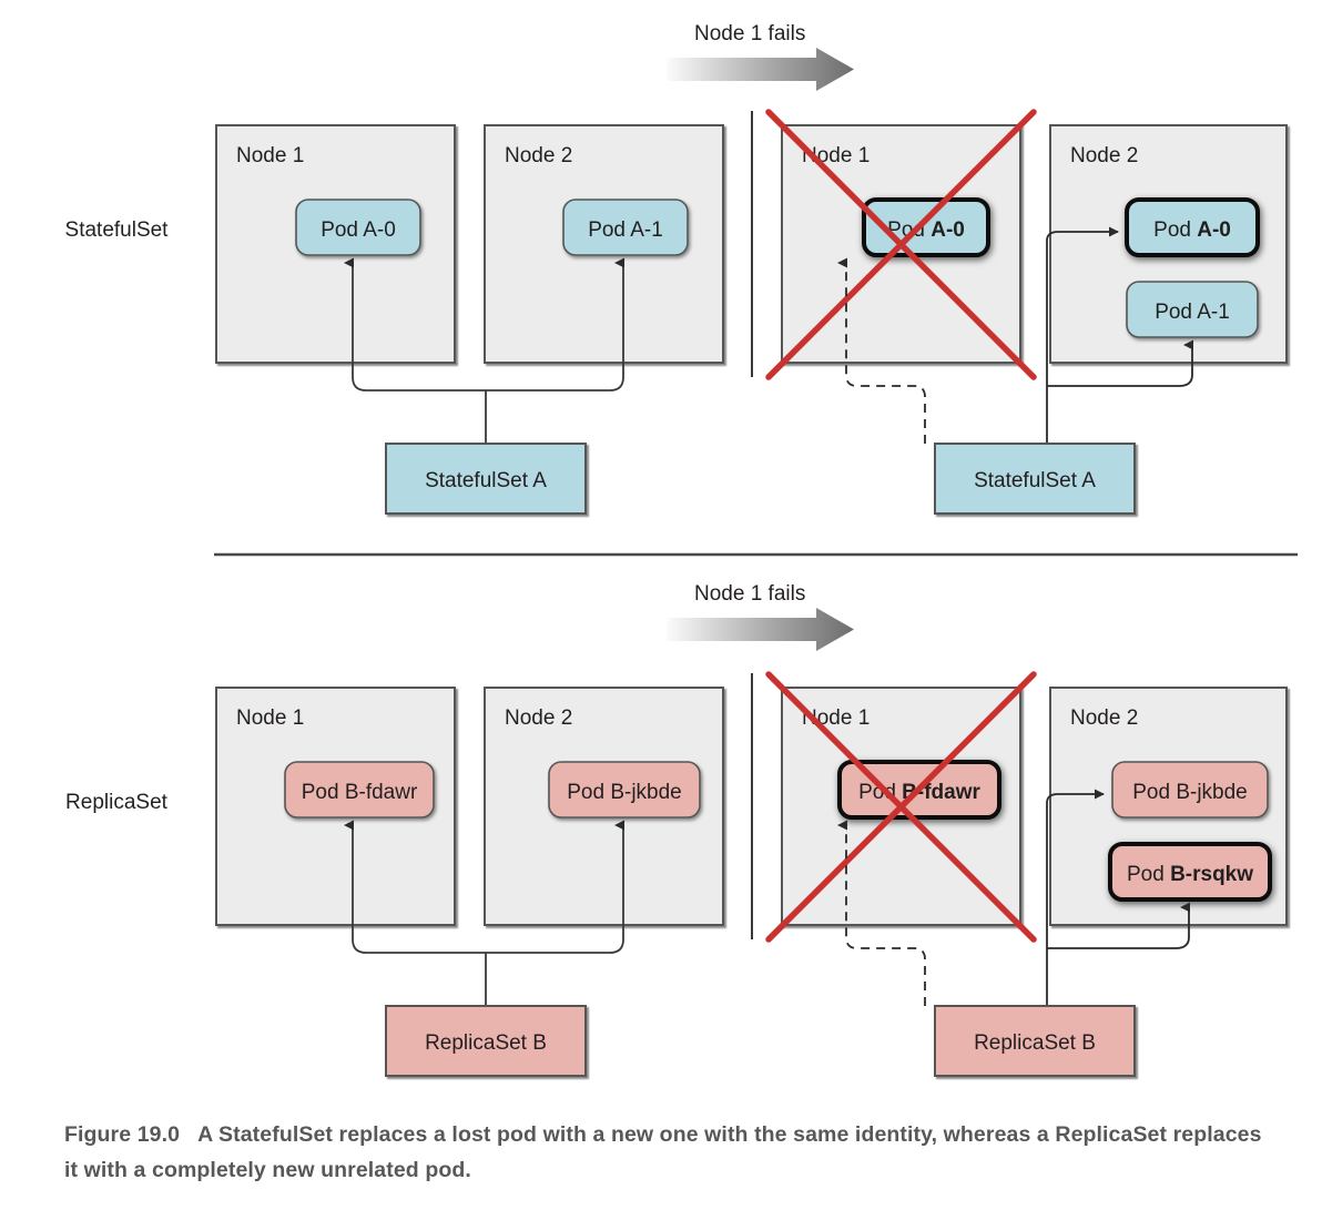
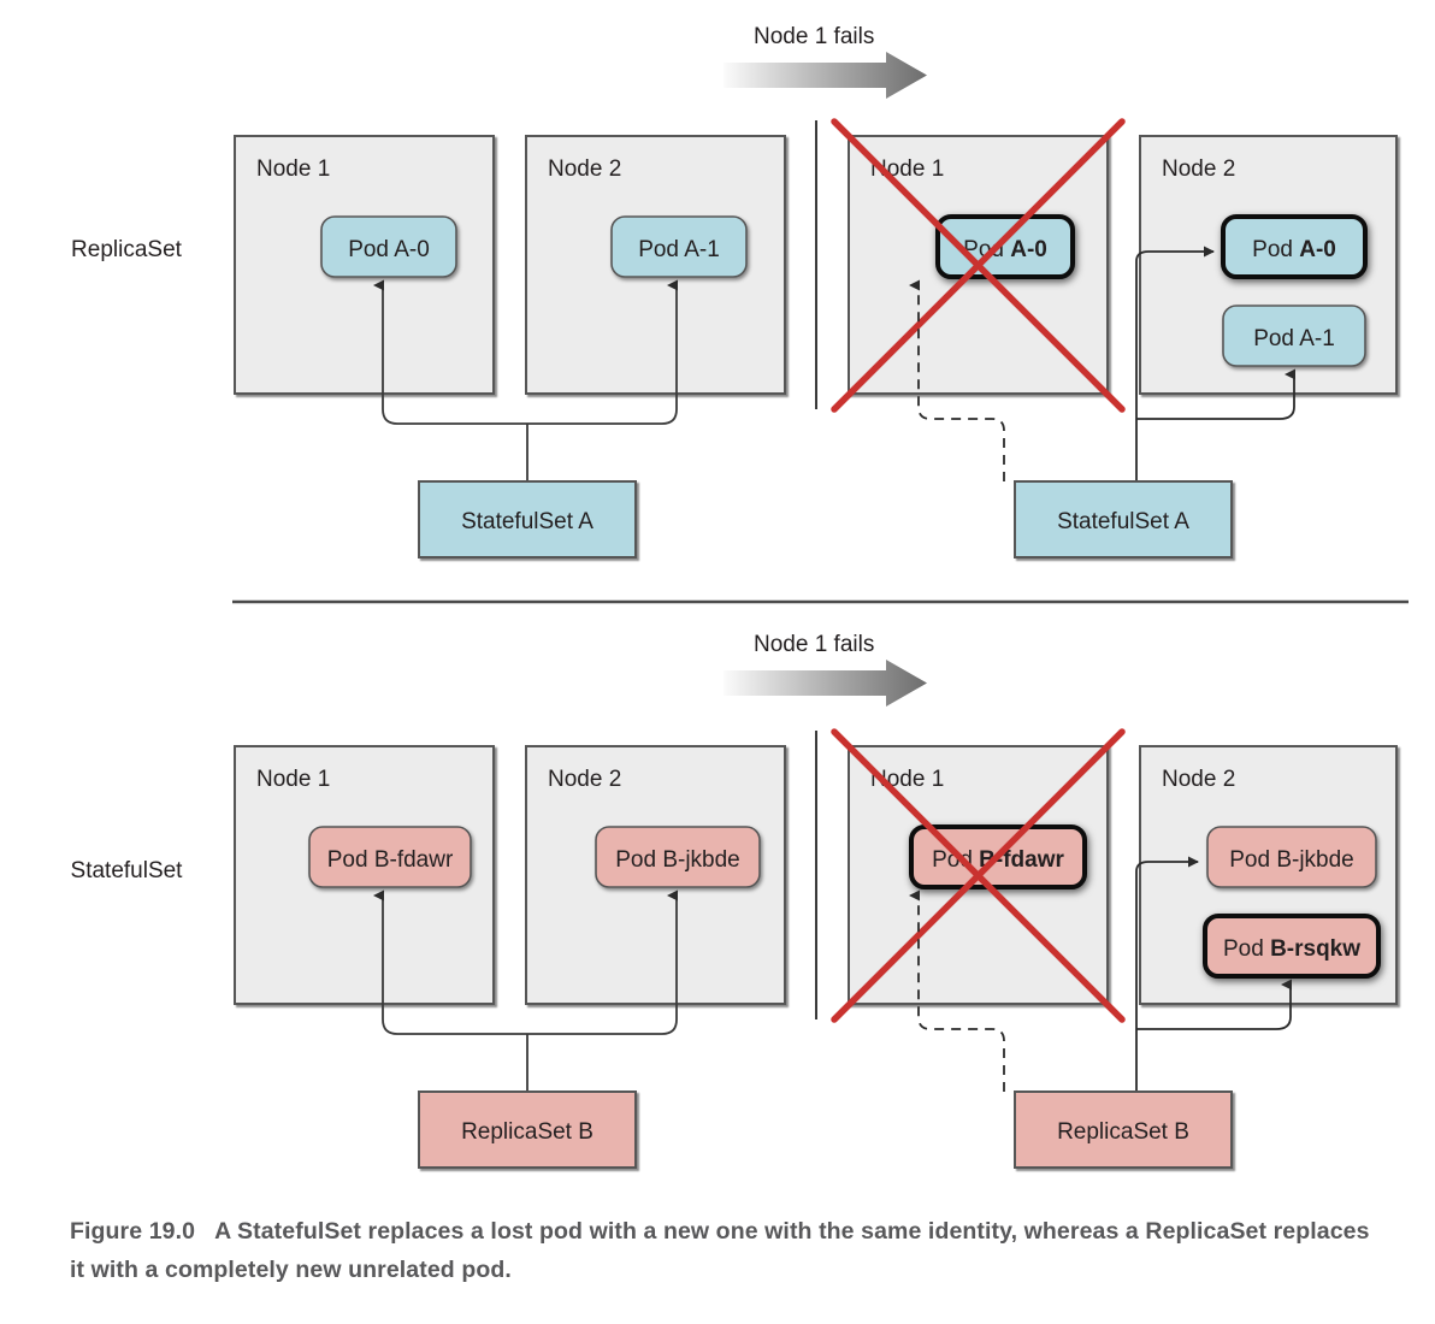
  Node 1 fails
- StatefulSet
+ ReplicaSet
  Node 1
  Node 2
  Pod A-0
  Pod A-1
  StatefulSet A
  ode 1
  Node 2
  Po A-0
  Pod A-0
  Pod A-1
  StatefulSet A
  Node 1 fails
- ReplicaSet
+ StatefulSet
  Node 1
  Node 2
  Pod B-fdawr
  Pod B-jkbde
  ReplicaSet B
  ode 1
  Node 2
  Po B-fdawr
  Pod B-jkbde
  Pod B-rsqkw
  ReplicaSet B
  Figure 19.0 A StatefulSet replaces a lost pod with a new one with the same identity, whereas a ReplicaSet replaces it with a completely new unrelated pod.
